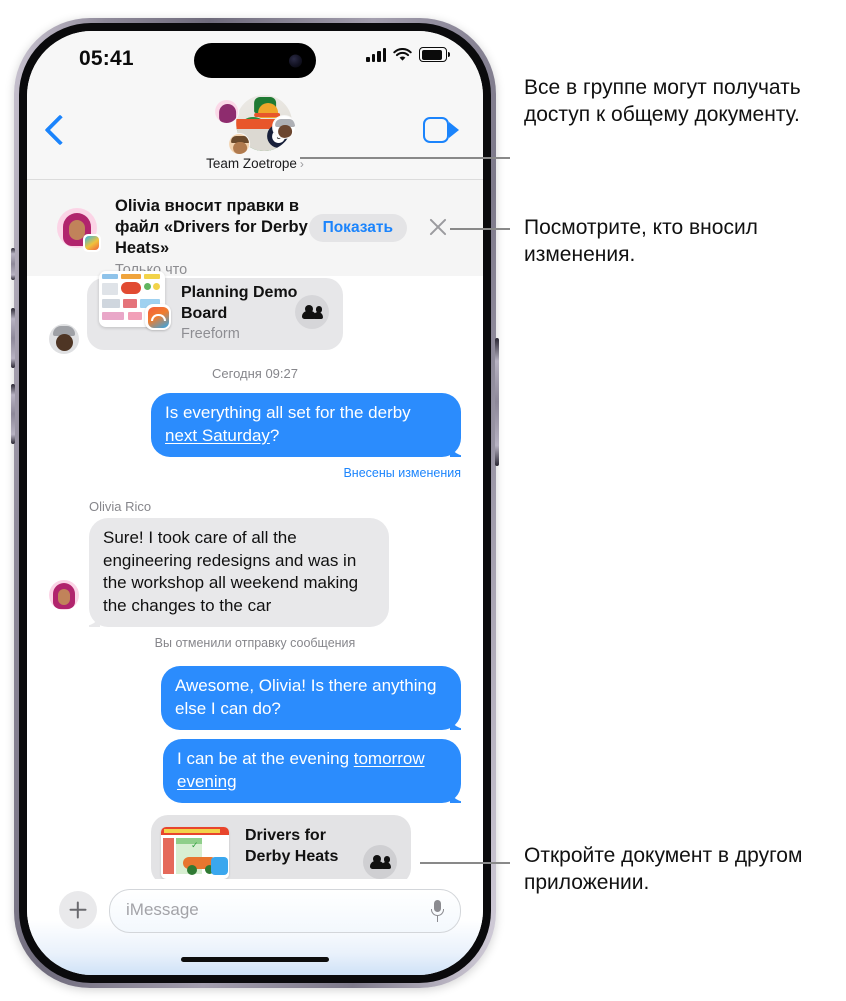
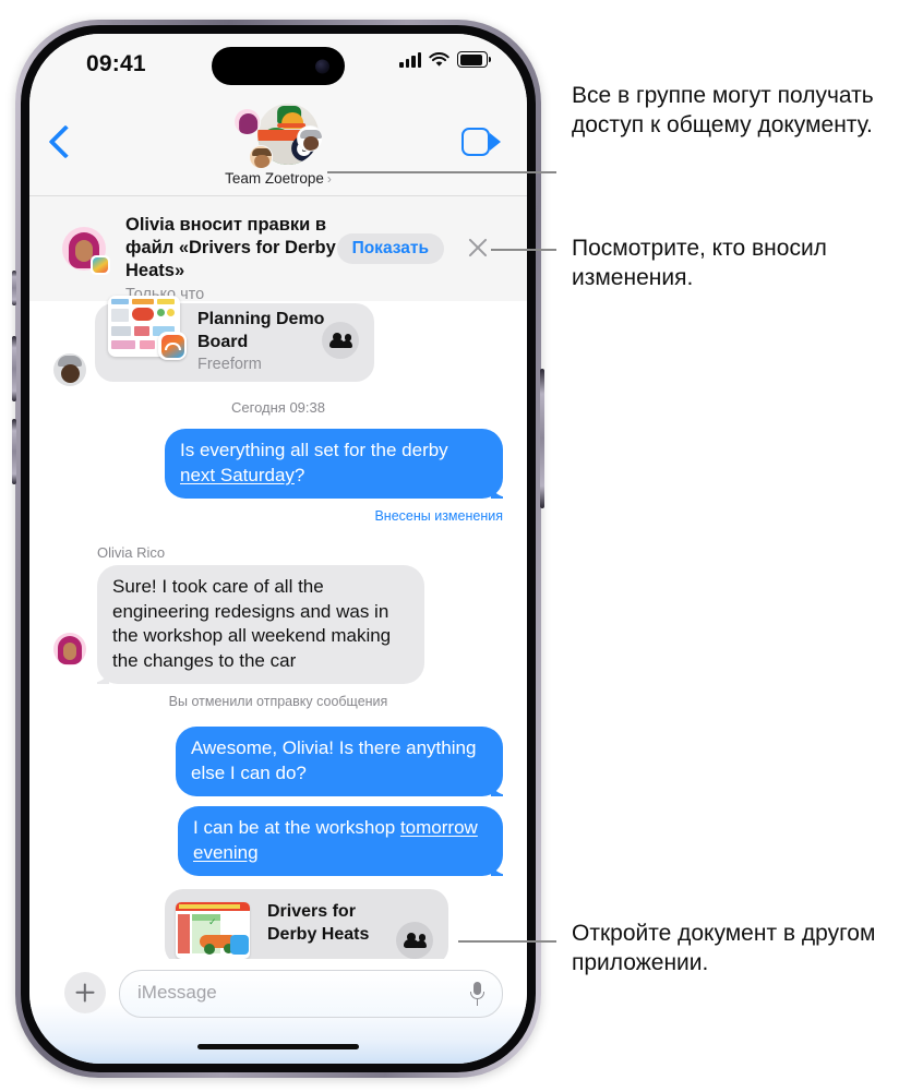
- 05:41
+ 09:41
  Team Zoetrope ›
  Olivia вносит правки в файл «Drivers for Derby Heats»
  Только что
  Показать
  Planning Demo Board
  Freeform
- Сегодня 09:27
+ Сегодня 09:38
  Is everything all set for the derby next Saturday?
  Внесены изменения
  Olivia Rico
  Sure! I took care of all the engineering redesigns and was in the workshop all weekend making the changes to the car
  Вы отменили отправку сообщения
  Awesome, Olivia! Is there anything else I can do?
- I can be at the evening tomorrow evening
+ I can be at the workshop tomorrow evening
  ✓
  Drivers for Derby Heats
  iMessage
  Все в группе могут получать доступ к общему документу.
  Посмотрите, кто вносил изменения.
  Откройте документ в другом приложении.
